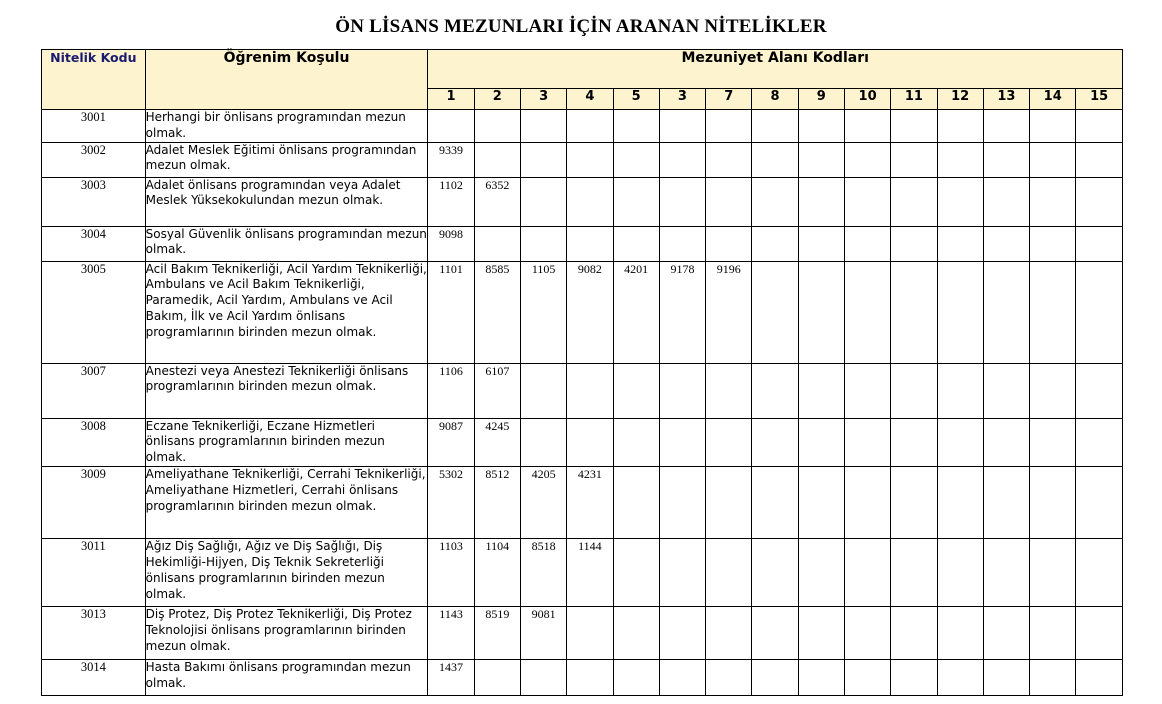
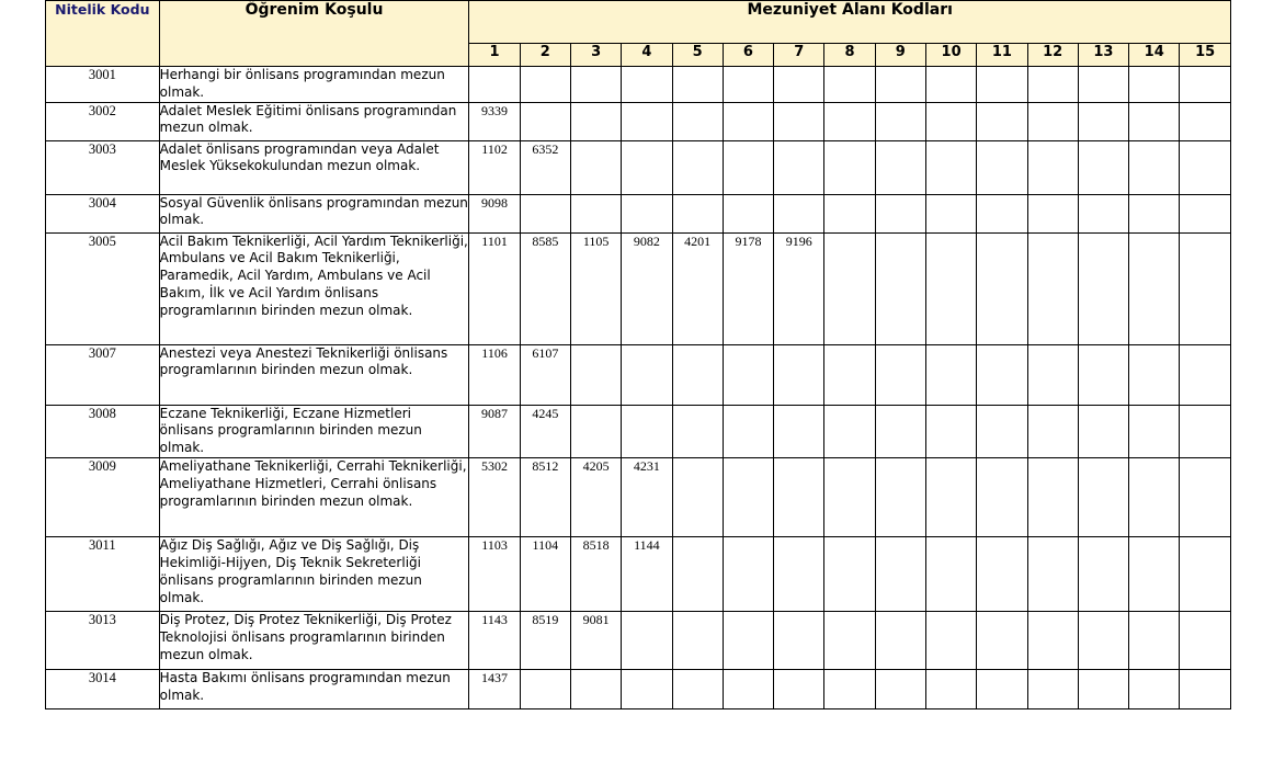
- ÖN LİSANS MEZUNLARI İÇİN ARANAN NİTELİKLER
  Nitelik Kodu	Öğrenim Koşulu	Mezuniyet Alanı Kodları
- 1	2	3	4	5	3	7	8	9	10	11	12	13	14	15
+ 1	2	3	4	5	6	7	8	9	10	11	12	13	14	15
  3001	Herhangi bir önlisans programından mezun olmak.
  3002	Adalet Meslek Eğitimi önlisans programından mezun olmak.	9339
  3003	Adalet önlisans programından veya Adalet Meslek Yüksekokulundan mezun olmak.	1102	6352
  3004	Sosyal Güvenlik önlisans programından mezun olmak.	9098
  3005	Acil Bakım Teknikerliği, Acil Yardım Teknikerliği, Ambulans ve Acil Bakım Teknikerliği, Paramedik, Acil Yardım, Ambulans ve Acil Bakım, İlk ve Acil Yardım önlisans programlarının birinden mezun olmak.	1101	8585	1105	9082	4201	9178	9196
  3007	Anestezi veya Anestezi Teknikerliği önlisans programlarının birinden mezun olmak.	1106	6107
  3008	Eczane Teknikerliği, Eczane Hizmetleri önlisans programlarının birinden mezun olmak.	9087	4245
  3009	Ameliyathane Teknikerliği, Cerrahi Teknikerliği, Ameliyathane Hizmetleri, Cerrahi önlisans programlarının birinden mezun olmak.	5302	8512	4205	4231
  3011	Ağız Diş Sağlığı, Ağız ve Diş Sağlığı, Diş Hekimliği-Hijyen, Diş Teknik Sekreterliği önlisans programlarının birinden mezun olmak.	1103	1104	8518	1144
  3013	Diş Protez, Diş Protez Teknikerliği, Diş Protez Teknolojisi önlisans programlarının birinden mezun olmak.	1143	8519	9081
  3014	Hasta Bakımı önlisans programından mezun olmak.	1437
